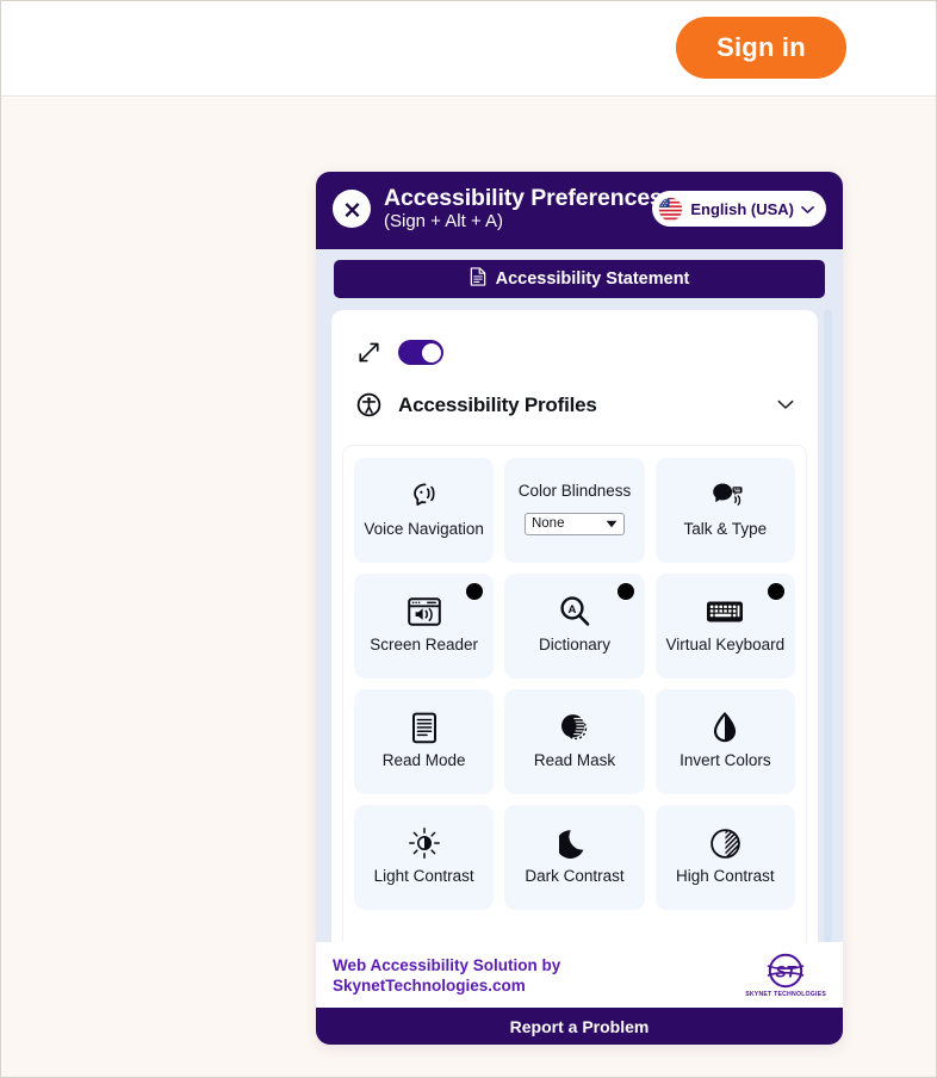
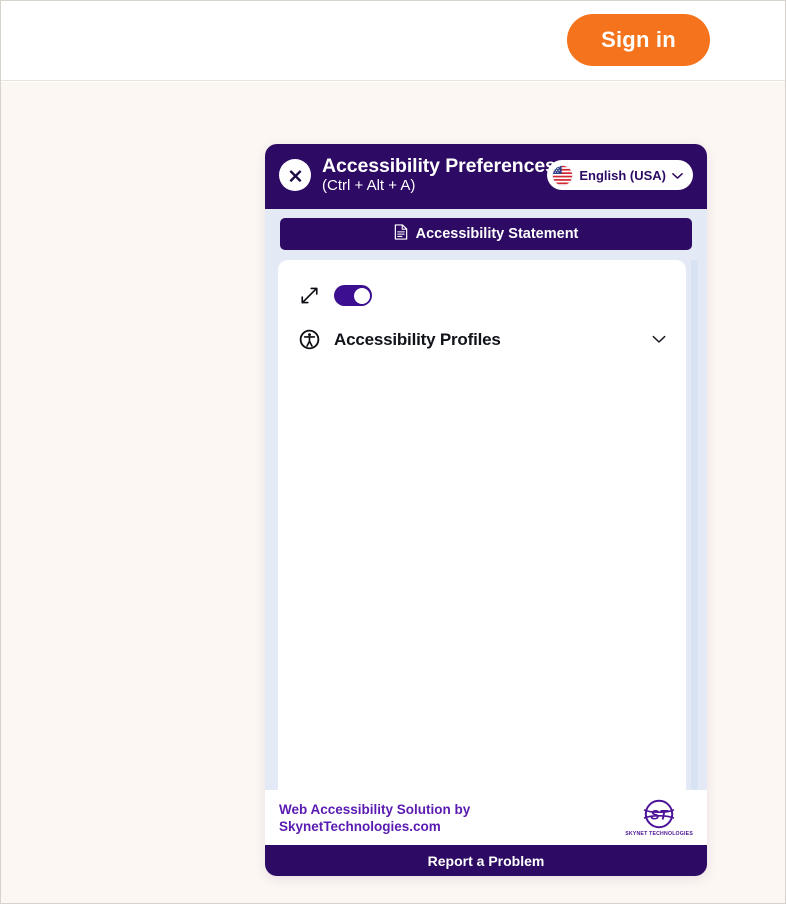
  Sign in
  Accessibility Preference
- (Sign + Alt + A)
+ (Ctrl + Alt + A)
  English (USA)
  Accessibility Statement
  Accessibility Profiles
- Voice Navigation
- Color Blindness
- None
- Talk & Type
- Screen Reader
- A
- Dictionary
- Virtual Keyboard
- Read Mode
- Read Mask
- Invert Colors
- Light Contrast
- Dark Contrast
- High Contrast
  Web Accessibility Solution by
  SkynetTechnologies.com
  ST
  Report a Problem
